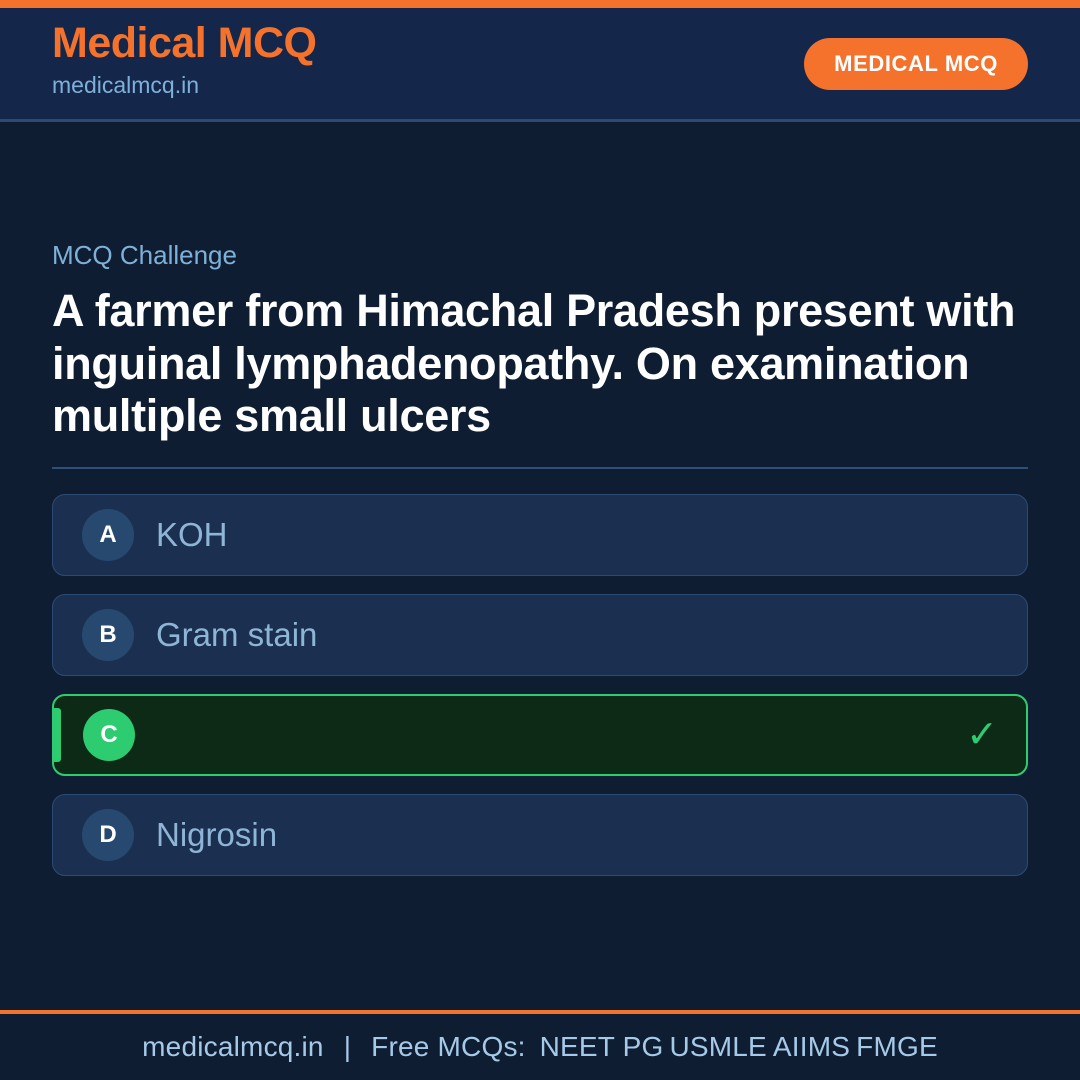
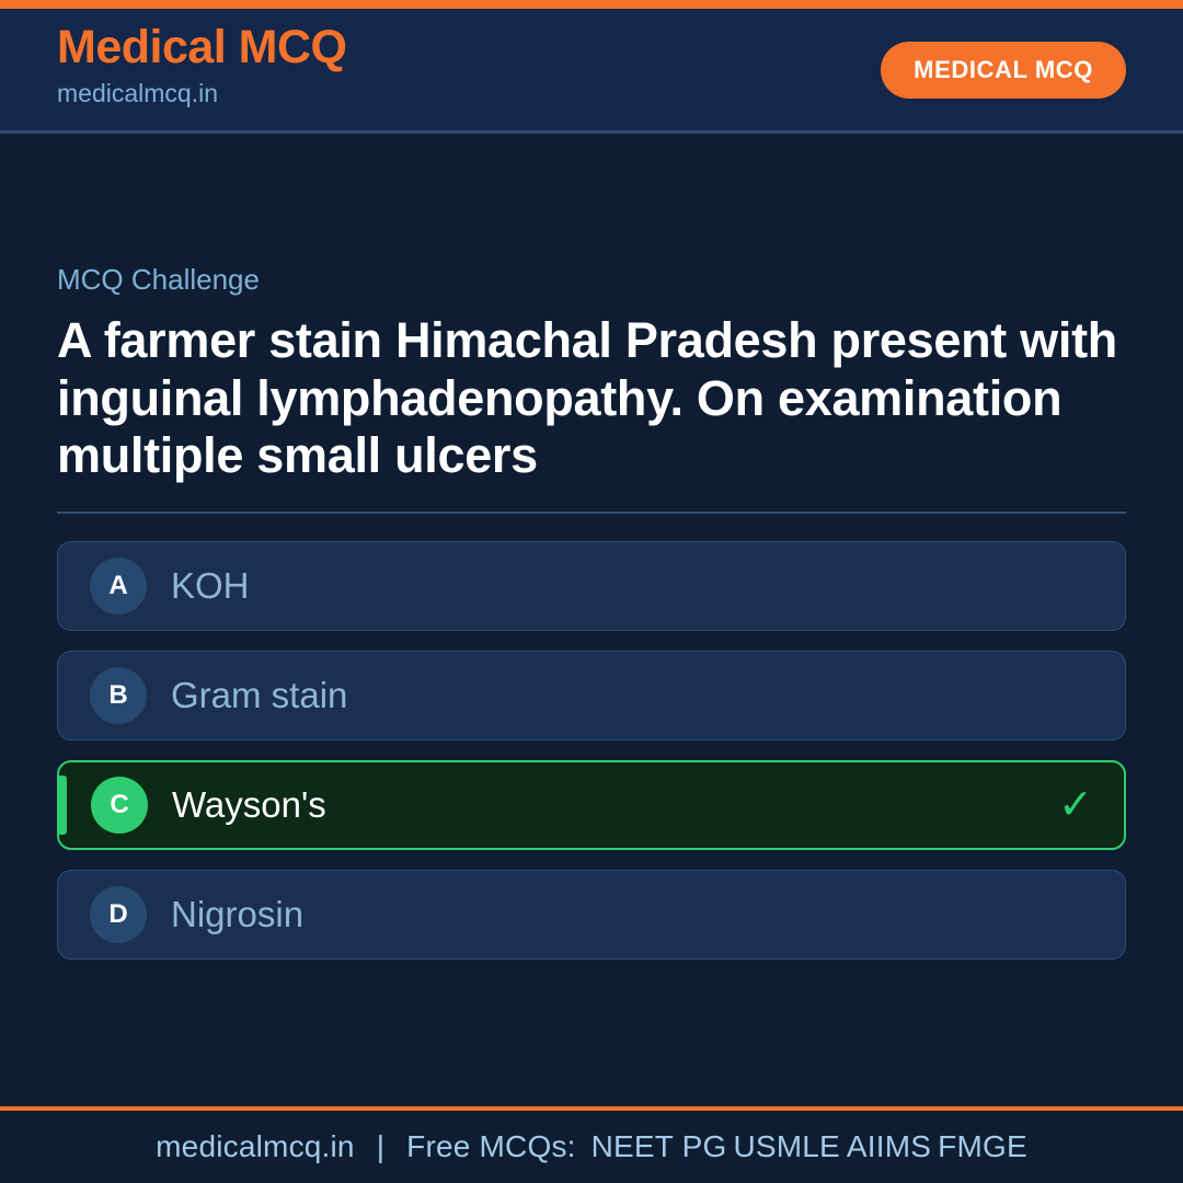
  Medical MCQ
  medicalmcq.in
  MEDICAL MCQ
  MCQ Challenge
- A farmer from Himachal Pradesh present with inguinal lymphadenopathy. On examination multiple small ulcers
+ A farmer stain Himachal Pradesh present with inguinal lymphadenopathy. On examination multiple small ulcers
  A
  KOH
  B
  Gram stain
  C
+ Wayson's
  ✓
  D
  Nigrosin
  medicalmcq.in | Free MCQs: NEET PG USMLE AIIMS FMGE
